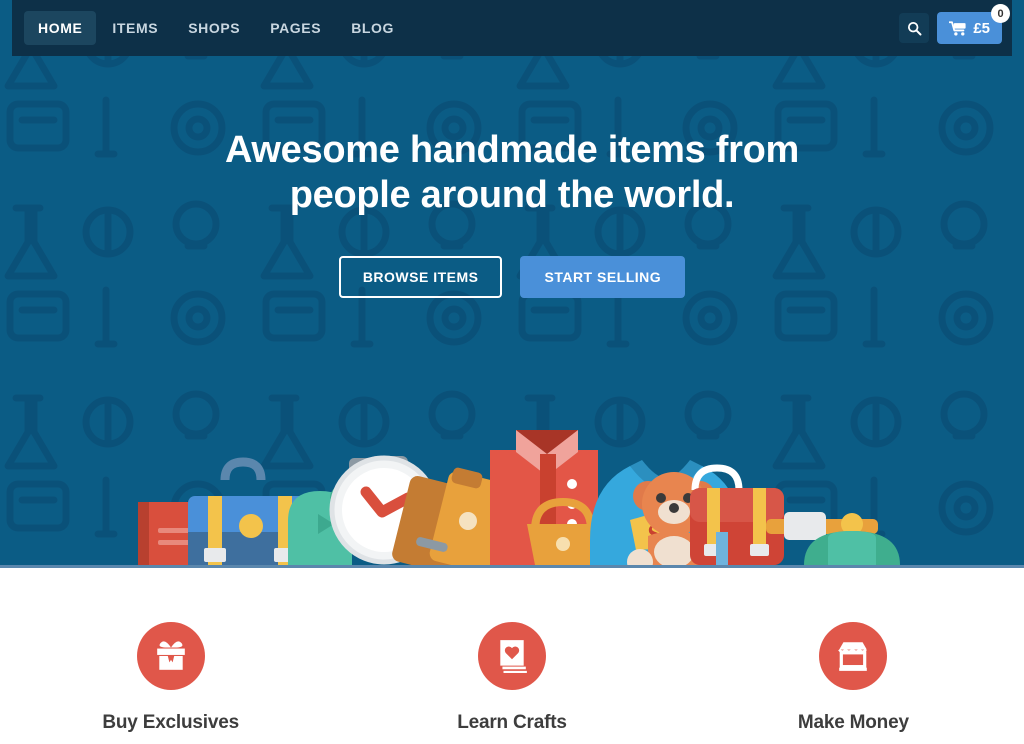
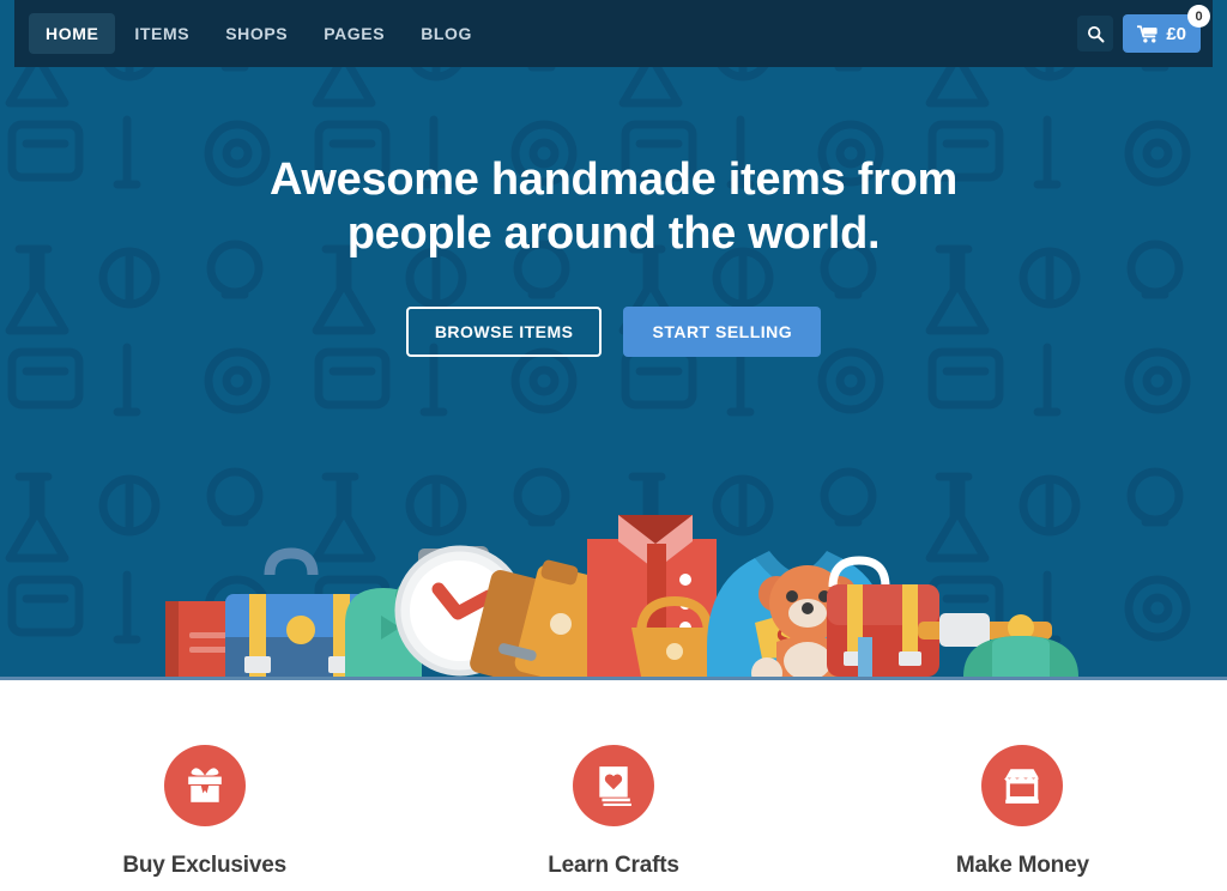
  HOME
  ITEMS
  SHOPS
  PAGES
  BLOG
- £5
+ £0
  0
  Awesome handmade items from
  people around the world.
  BROWSE ITEMS
  START SELLING
  Buy Exclusives
  Learn Crafts
  Make Money
